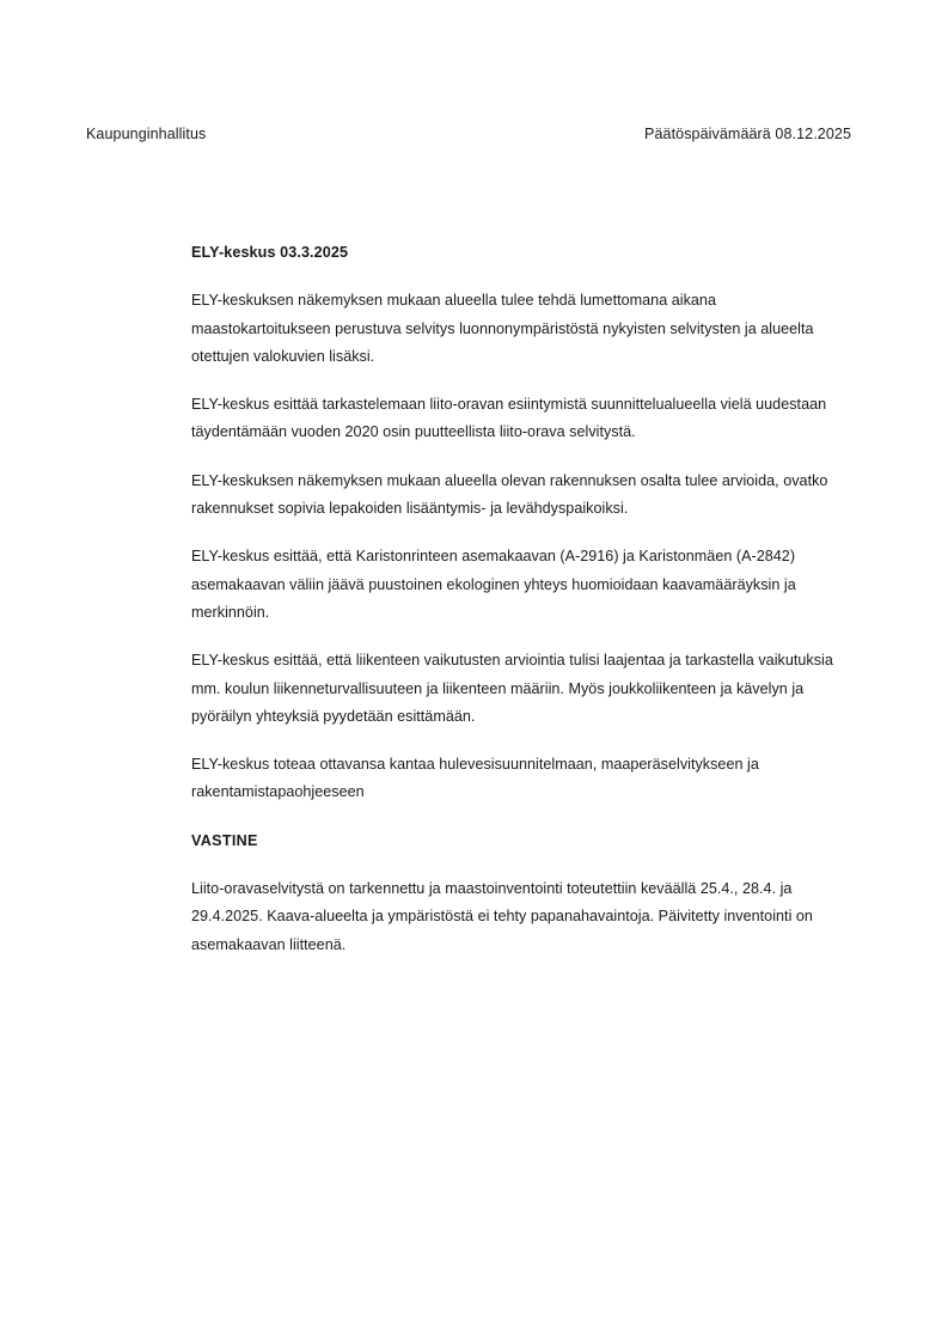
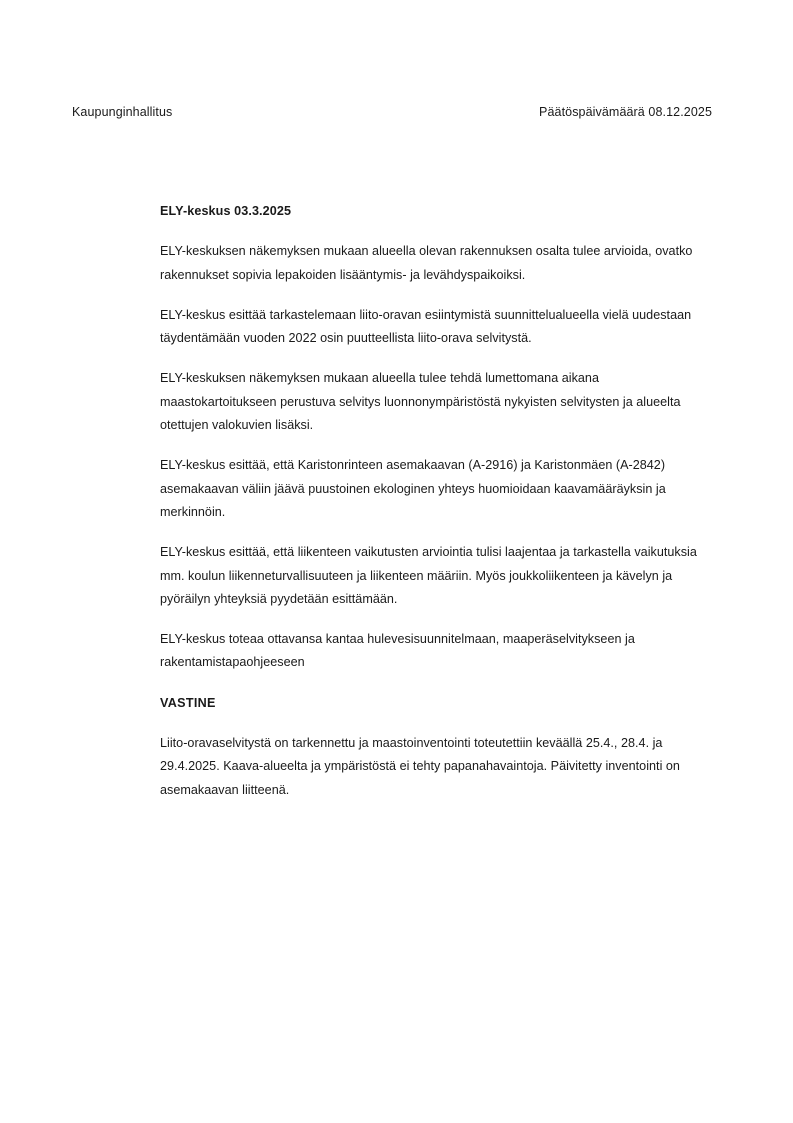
  Kaupunginhallitus
  Päätöspäivämäärä 08.12.2025
  ELY-keskus 03.3.2025
- ELY-keskuksen näkemyksen mukaan alueella tulee tehdä lumettomana aikana maastokartoitukseen perustuva selvitys luonnonympäristöstä nykyisten selvitysten ja alueelta otettujen valokuvien lisäksi.
+ ELY-keskuksen näkemyksen mukaan alueella olevan rakennuksen osalta tulee arvioida, ovatko rakennukset sopivia lepakoiden lisääntymis- ja levähdyspaikoiksi.
- ELY-keskus esittää tarkastelemaan liito-oravan esiintymistä suunnittelualueella vielä uudestaan täydentämään vuoden 2020 osin puutteellista liito-orava selvitystä.
+ ELY-keskus esittää tarkastelemaan liito-oravan esiintymistä suunnittelualueella vielä uudestaan täydentämään vuoden 2022 osin puutteellista liito-orava selvitystä.
- ELY-keskuksen näkemyksen mukaan alueella olevan rakennuksen osalta tulee arvioida, ovatko rakennukset sopivia lepakoiden lisääntymis- ja levähdyspaikoiksi.
+ ELY-keskuksen näkemyksen mukaan alueella tulee tehdä lumettomana aikana maastokartoitukseen perustuva selvitys luonnonympäristöstä nykyisten selvitysten ja alueelta otettujen valokuvien lisäksi.
  ELY-keskus esittää, että Karistonrinteen asemakaavan (A-2916) ja Karistonmäen (A-2842) asemakaavan väliin jäävä puustoinen ekologinen yhteys huomioidaan kaavamääräyksin ja merkinnöin.
  ELY-keskus esittää, että liikenteen vaikutusten arviointia tulisi laajentaa ja tarkastella vaikutuksia mm. koulun liikenneturvallisuuteen ja liikenteen määriin. Myös joukkoliikenteen ja kävelyn ja pyöräilyn yhteyksiä pyydetään esittämään.
  ELY-keskus toteaa ottavansa kantaa hulevesisuunnitelmaan, maaperäselvitykseen ja rakentamistapaohjeeseen
  VASTINE
  Liito-oravaselvitystä on tarkennettu ja maastoinventointi toteutettiin keväällä 25.4., 28.4. ja 29.4.2025. Kaava-alueelta ja ympäristöstä ei tehty papanahavaintoja. Päivitetty inventointi on asemakaavan liitteenä.
